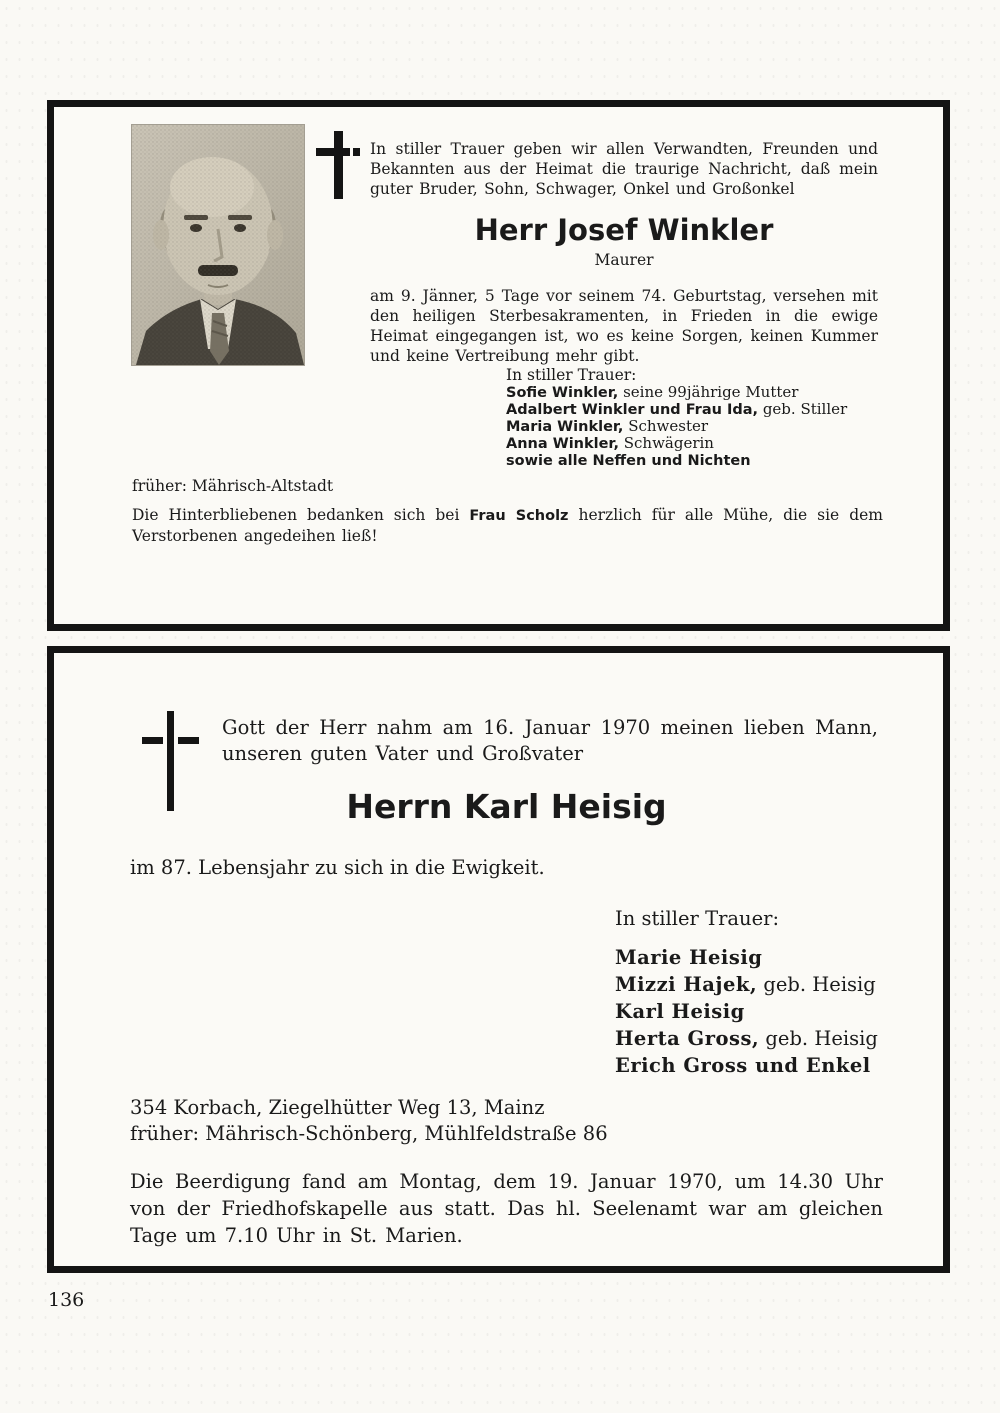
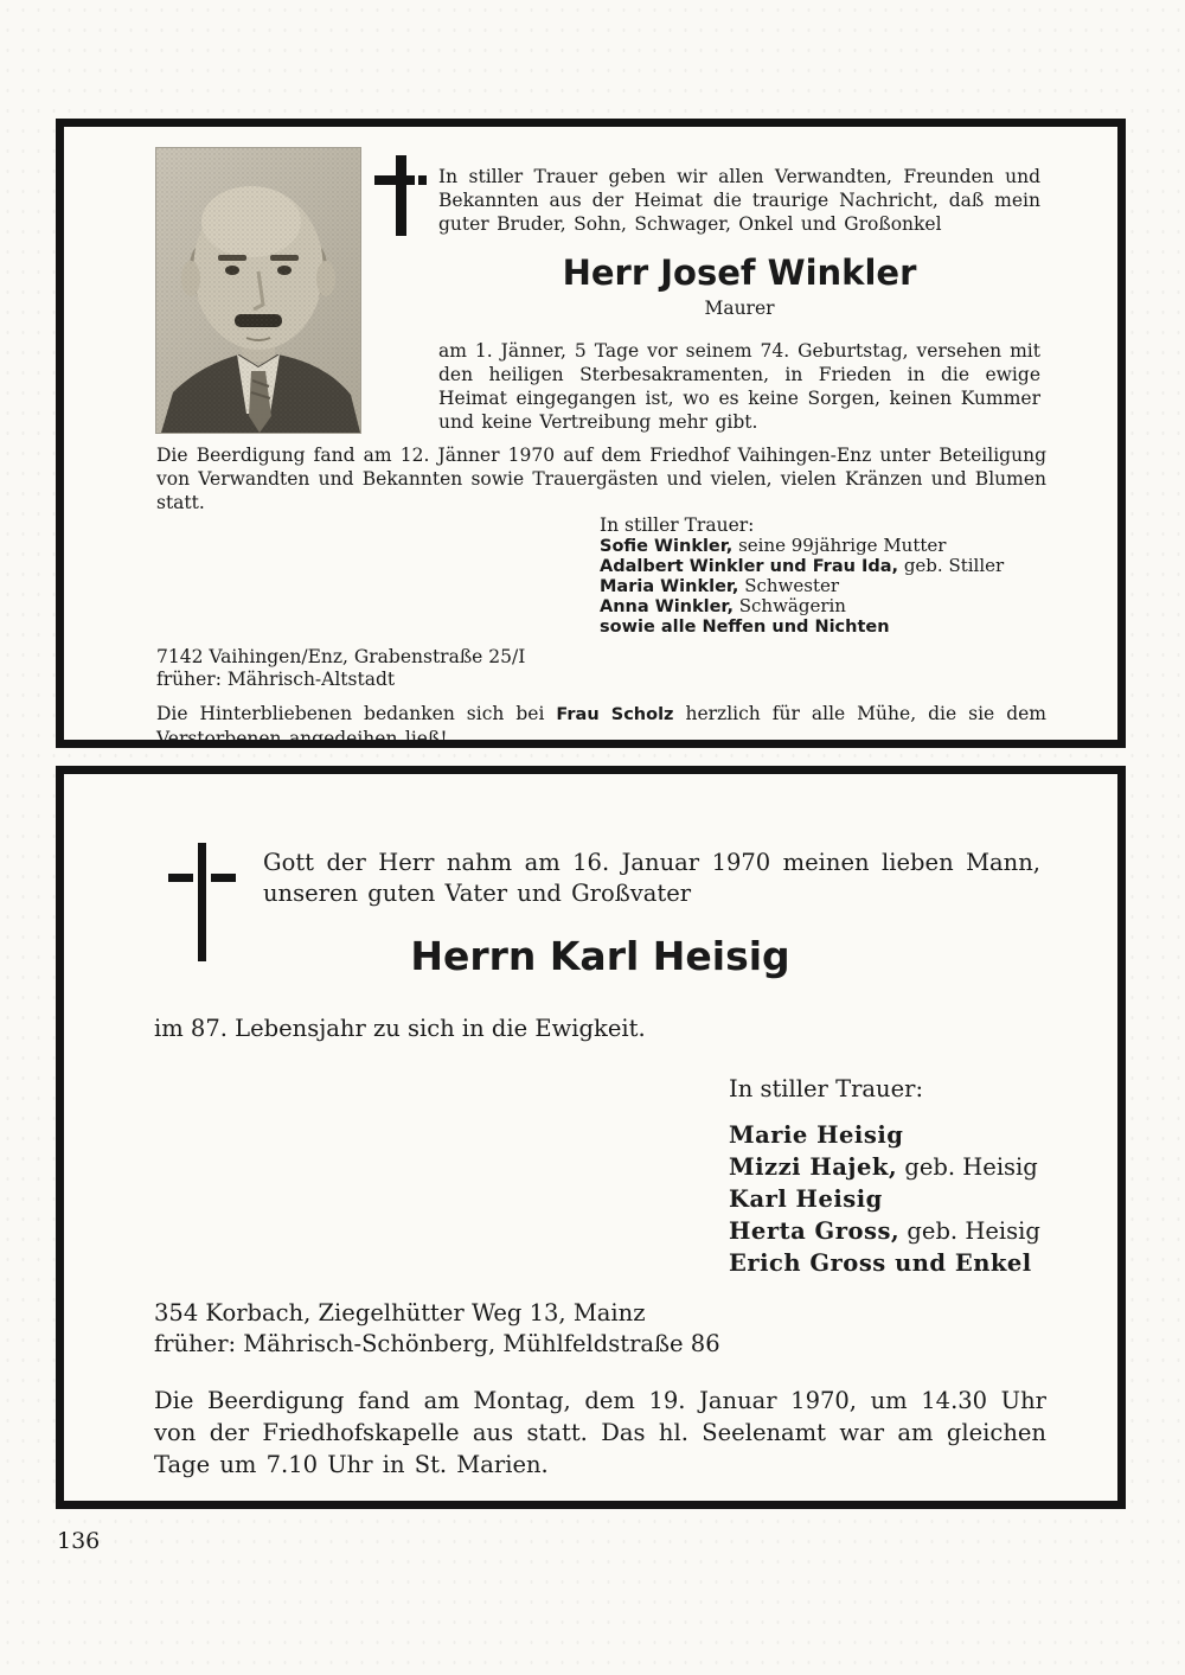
  In stiller Trauer geben wir allen Verwandten, Freunden und Bekannten aus der Heimat die traurige Nachricht, daß mein guter Bruder, Sohn, Schwager, Onkel und Großonkel
  Herr Josef Winkler
  Maurer
- am 9. Jänner, 5 Tage vor seinem 74. Geburtstag, versehen mit den heiligen Sterbesakramenten, in Frieden in die ewige Heimat eingegangen ist, wo es keine Sorgen, keinen Kummer und keine Vertreibung mehr gibt.
+ am 1. Jänner, 5 Tage vor seinem 74. Geburtstag, versehen mit den heiligen Sterbesakramenten, in Frieden in die ewige Heimat eingegangen ist, wo es keine Sorgen, keinen Kummer und keine Vertreibung mehr gibt.
+ Die Beerdigung fand am 12. Jänner 1970 auf dem Friedhof Vaihingen-Enz unter Beteiligung von Verwandten und Bekannten sowie Trauergästen und vielen, vielen Kränzen und Blumen statt.
  In stiller Trauer:
  Sofie Winkler, seine 99jährige Mutter
  Adalbert Winkler und Frau Ida, geb. Stiller
  Maria Winkler, Schwester
  Anna Winkler, Schwägerin
  sowie alle Neffen und Nichten
+ 7142 Vaihingen/Enz, Grabenstraße 25/I
  früher: Mährisch-Altstadt
  Die Hinterbliebenen bedanken sich bei Frau Scholz herzlich für alle Mühe, die sie dem Verstorbenen angedeihen ließ!
  Gott der Herr nahm am 16. Januar 1970 meinen lieben Mann, unseren guten Vater und Großvater
  Herrn Karl Heisig
  im 87. Lebensjahr zu sich in die Ewigkeit.
  In stiller Trauer:
  Marie Heisig
  Mizzi Hajek, geb. Heisig
  Karl Heisig
  Herta Gross, geb. Heisig
  Erich Gross und Enkel
  354 Korbach, Ziegelhütter Weg 13, Mainz
  früher: Mährisch-Schönberg, Mühlfeldstraße 86
  Die Beerdigung fand am Montag, dem 19. Januar 1970, um 14.30 Uhr von der Friedhofskapelle aus statt. Das hl. Seelenamt war am gleichen Tage um 7.10 Uhr in St. Marien.
  136
